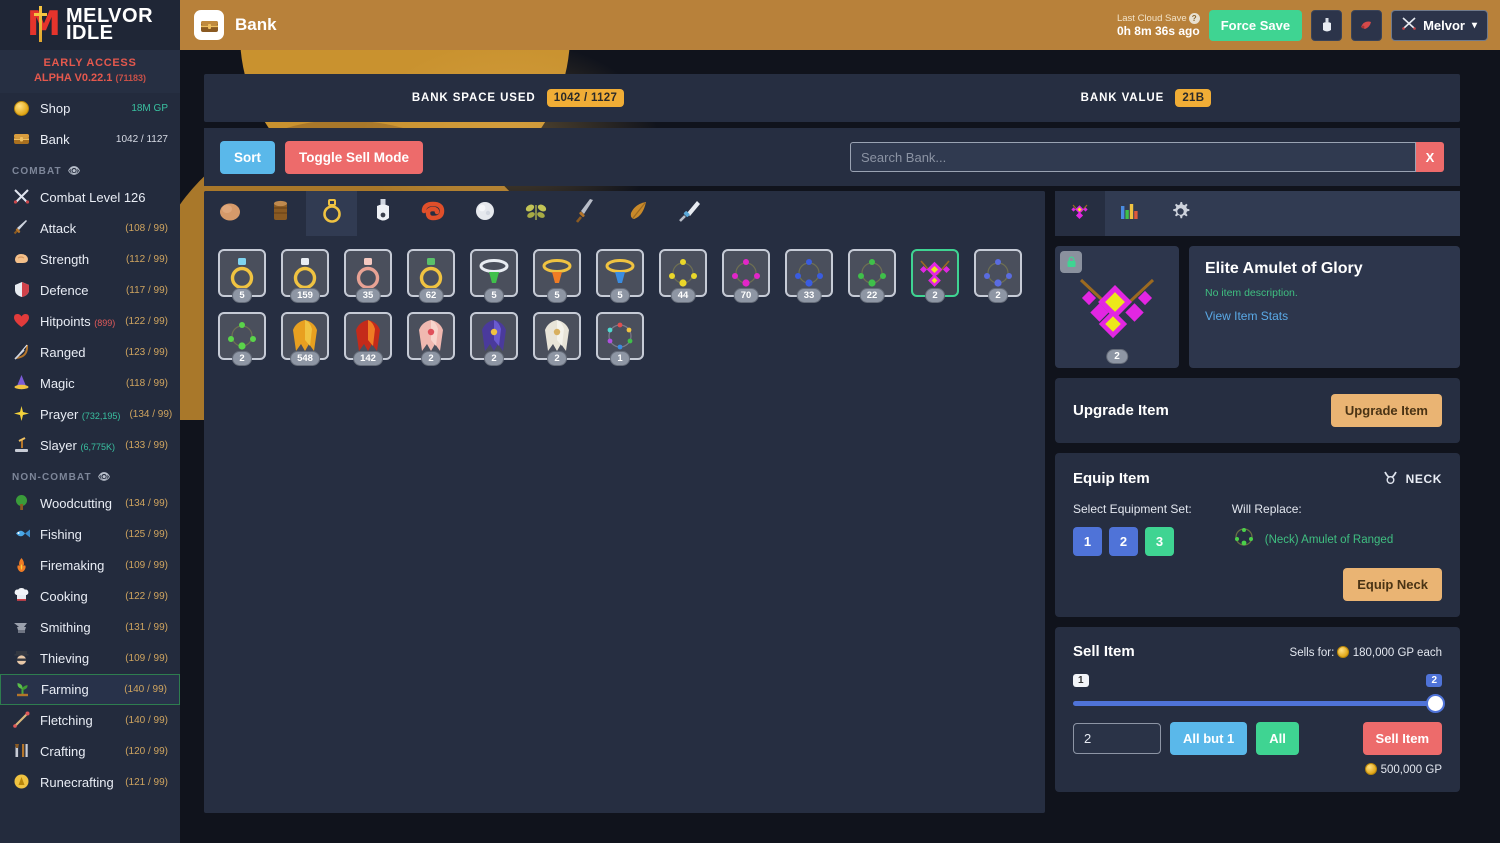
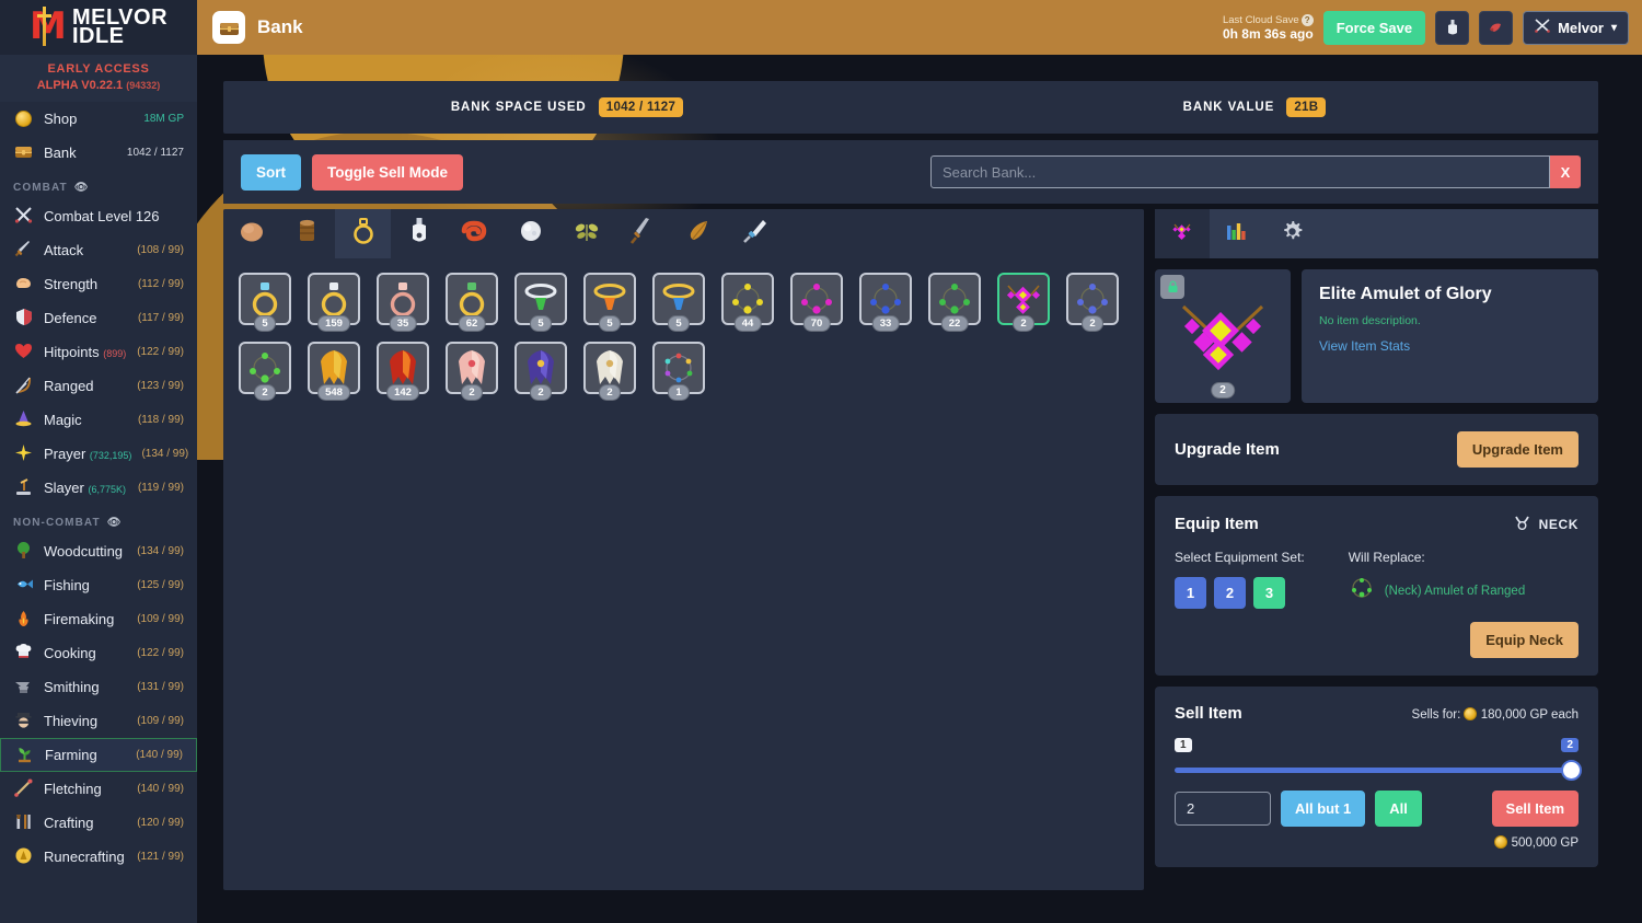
  M
  MELVOR
  IDLE
  EARLY ACCESS
- ALPHA V0.22.1 (71183)
+ ALPHA V0.22.1 (94332)
  Shop
  18M GP
  Bank
  1042 / 1127
  COMBAT
  👁
  Combat Level 126
  Attack
  (108 / 99)
  Strength
  (112 / 99)
  Defence
  (117 / 99)
  Hitpoints (899)
  (122 / 99)
  Ranged
  (123 / 99)
  Magic
  (118 / 99)
  Prayer (732,195)
  (134 / 99)
  Slayer (6,775K)
- (133 / 99)
+ (119 / 99)
  NON-COMBAT
  👁
  Woodcutting
  (134 / 99)
  Fishing
  (125 / 99)
  Firemaking
  (109 / 99)
  Cooking
  (122 / 99)
  Smithing
  (131 / 99)
  Thieving
  (109 / 99)
  Farming
  (140 / 99)
  Fletching
  (140 / 99)
  Crafting
  (120 / 99)
  Runecrafting
  (121 / 99)
  Bank
  Last Cloud Save ?
  0h 8m 36s ago
  Force Save
  Melvor
  ▾
  BANK SPACE USED 1042 / 1127
  BANK VALUE 21B
  Sort
  Toggle Sell Mode
  Search Bank...
  X
  5
  159
  35
  62
  5
  5
  5
  44
  70
  33
  22
  2
  2
  2
  548
  142
  2
  2
  2
  1
  2
  Elite Amulet of Glory
  No item description.
  View Item Stats
  Upgrade Item
  Upgrade Item
  Equip Item
  NECK
  Select Equipment Set:
  1
  2
  3
  Will Replace:
  (Neck) Amulet of Ranged
  Equip Neck
  Sell Item
  Sells for: 180,000 GP each
  1
  2
  2
  All but 1
  All
  Sell Item
  500,000 GP
